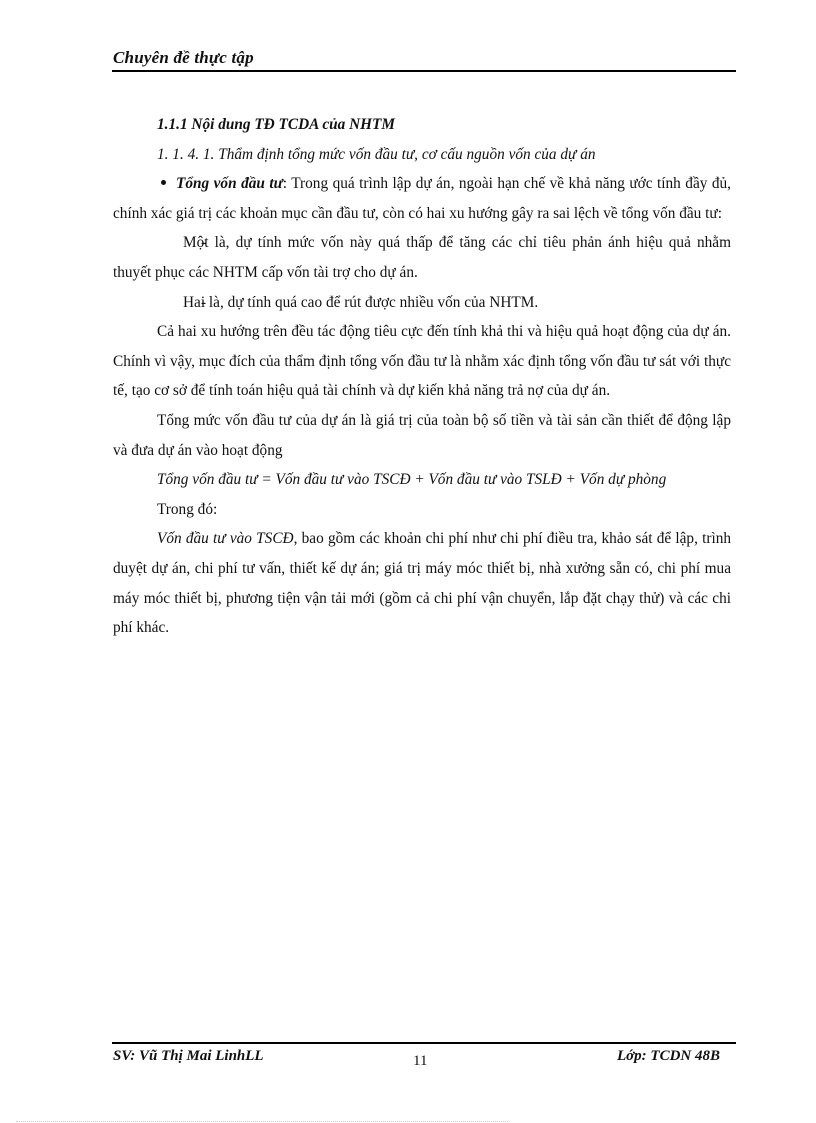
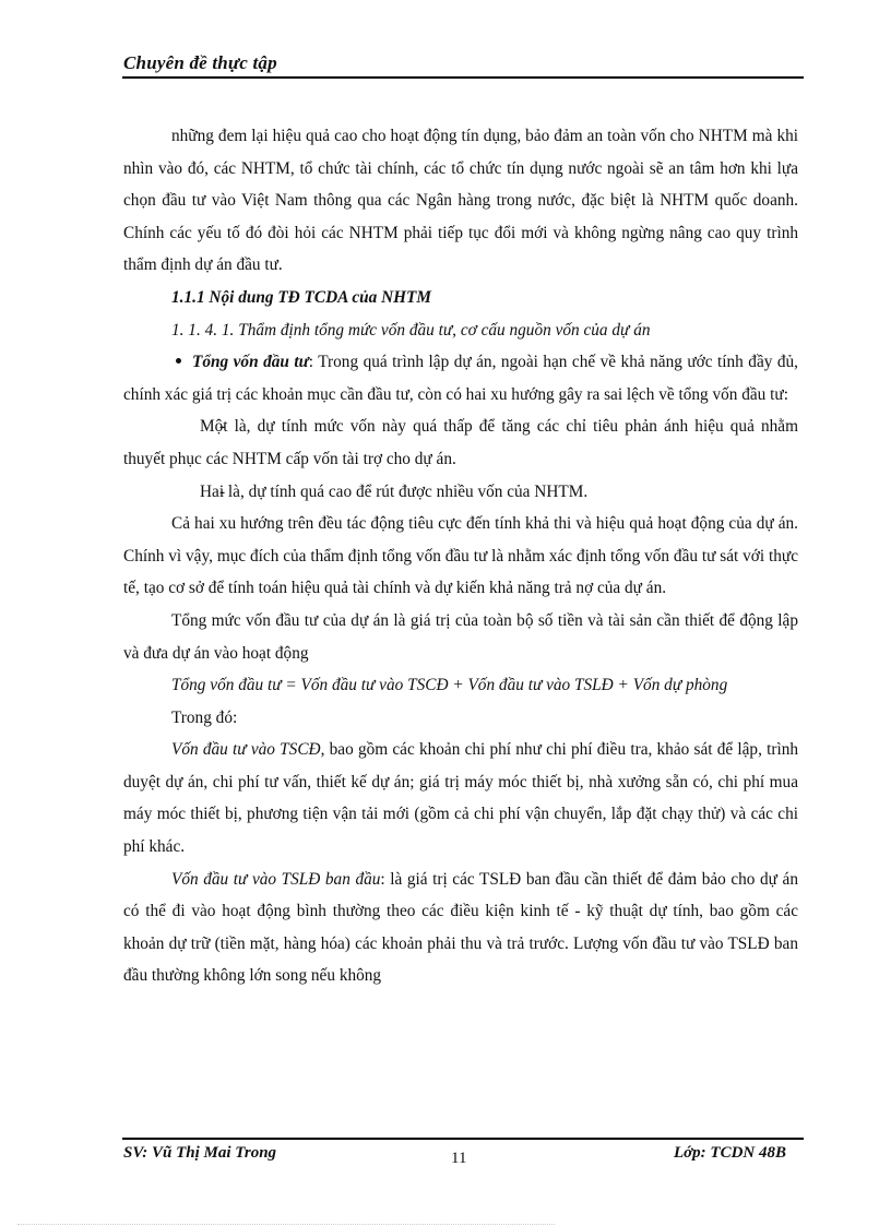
  Chuyên đề thực tập
+ những đem lại hiệu quả cao cho hoạt động tín dụng, bảo đảm an toàn vốn cho NHTM mà khi nhìn vào đó, các NHTM, tổ chức tài chính, các tổ chức tín dụng nước ngoài sẽ an tâm hơn khi lựa chọn đầu tư vào Việt Nam thông qua các Ngân hàng trong nước, đặc biệt là NHTM quốc doanh. Chính các yếu tố đó đòi hỏi các NHTM phải tiếp tục đổi mới và không ngừng nâng cao quy trình thẩm định dự án đầu tư.
  1.1.1 Nội dung TĐ TCDA của NHTM
  1. 1. 4. 1. Thẩm định tổng mức vốn đầu tư, cơ cấu nguồn vốn của dự án
  Tổng vốn đầu tư: Trong quá trình lập dự án, ngoài hạn chế về khả năng ước tính đầy đủ, chính xác giá trị các khoản mục cần đầu tư, còn có hai xu hướng gây ra sai lệch về tổng vốn đầu tư:
  -Một là, dự tính mức vốn này quá thấp để tăng các chỉ tiêu phản ánh hiệu quả nhằm thuyết phục các NHTM cấp vốn tài trợ cho dự án.
  -Hai là, dự tính quá cao để rút được nhiều vốn của NHTM.
  Cả hai xu hướng trên đều tác động tiêu cực đến tính khả thi và hiệu quả hoạt động của dự án. Chính vì vậy, mục đích của thẩm định tổng vốn đầu tư là nhằm xác định tổng vốn đầu tư sát với thực tế, tạo cơ sở để tính toán hiệu quả tài chính và dự kiến khả năng trả nợ của dự án.
  Tổng mức vốn đầu tư của dự án là giá trị của toàn bộ số tiền và tài sản cần thiết để động lập và đưa dự án vào hoạt động
  Tổng vốn đầu tư = Vốn đầu tư vào TSCĐ + Vốn đầu tư vào TSLĐ + Vốn dự phòng
  Trong đó:
  Vốn đầu tư vào TSCĐ, bao gồm các khoản chi phí như chi phí điều tra, khảo sát để lập, trình duyệt dự án, chi phí tư vấn, thiết kế dự án; giá trị máy móc thiết bị, nhà xưởng sẵn có, chi phí mua máy móc thiết bị, phương tiện vận tải mới (gồm cả chi phí vận chuyển, lắp đặt chạy thử) và các chi phí khác.
+ Vốn đầu tư vào TSLĐ ban đầu: là giá trị các TSLĐ ban đầu cần thiết để đảm bảo cho dự án có thể đi vào hoạt động bình thường theo các điều kiện kinh tế - kỹ thuật dự tính, bao gồm các khoản dự trữ (tiền mặt, hàng hóa) các khoản phải thu và trả trước. Lượng vốn đầu tư vào TSLĐ ban đầu thường không lớn song nếu không
- SV: Vũ Thị Mai LinhLL
+ SV: Vũ Thị Mai Trong
  11
  Lớp: TCDN 48B
